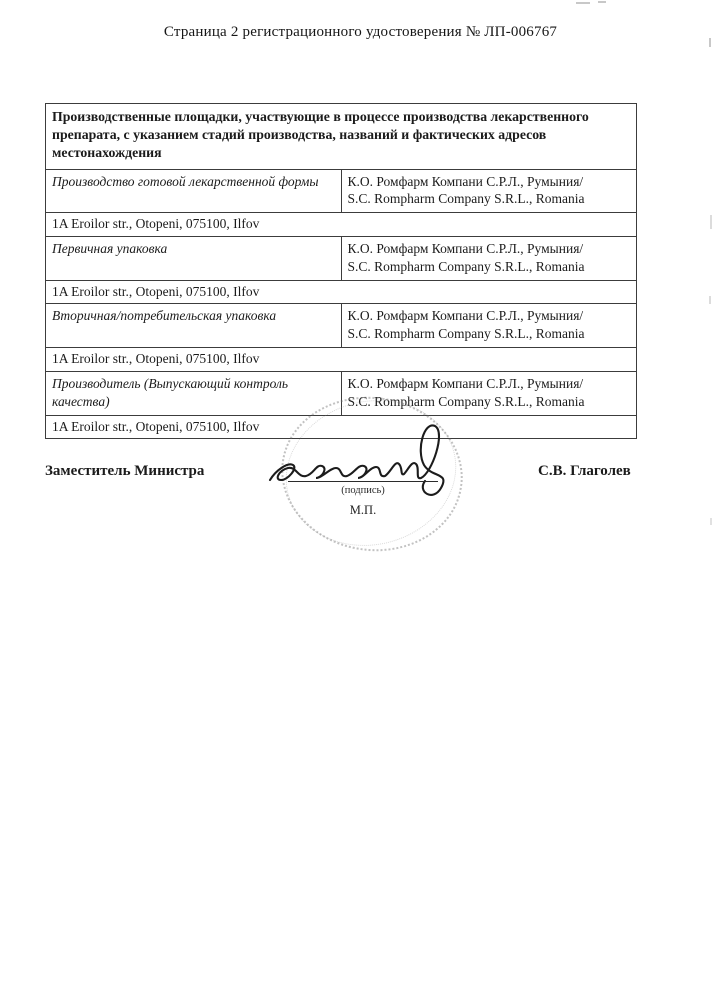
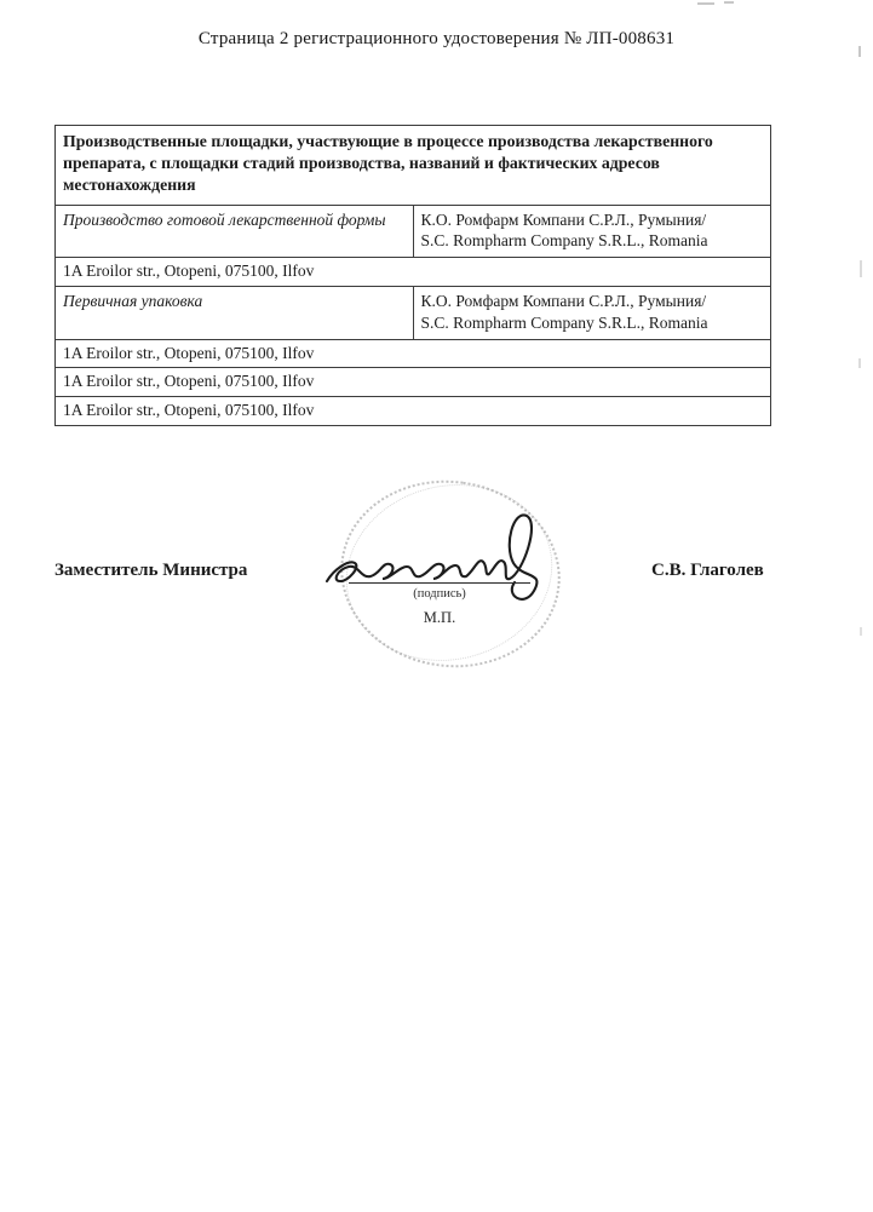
- Страница 2 регистрационного удостоверения № ЛП-006767
+ Страница 2 регистрационного удостоверения № ЛП-008631
- Производственные площадки, участвующие в процессе производства лекарственного препарата, с указанием стадий производства, названий и фактических адресов местонахождения
+ Производственные площадки, участвующие в процессе производства лекарственного препарата, с площадки стадий производства, названий и фактических адресов местонахождения
  Производство готовой лекарственной формы	К.О. Ромфарм Компани С.Р.Л., Румыния/ S.C. Rompharm Company S.R.L., Romania
  1A Eroilor str., Otopeni, 075100, Ilfov
  Первичная упаковка	К.О. Ромфарм Компани С.Р.Л., Румыния/ S.C. Rompharm Company S.R.L., Romania
  1A Eroilor str., Otopeni, 075100, Ilfov
- Вторичная/потребительская упаковка	К.О. Ромфарм Компани С.Р.Л., Румыния/ S.C. Rompharm Company S.R.L., Romania
  1A Eroilor str., Otopeni, 075100, Ilfov
- Производитель (Выпускающий контроль качества)	К.О. Ромфарм Компани С.Р.Л., Румыния/ S.C. Rompharm Company S.R.L., Romania
  1A Eroilor str., Otopeni, 075100, Ilfov
  Заместитель Министра
  (подпись)
  М.П.
  С.В. Глаголев
